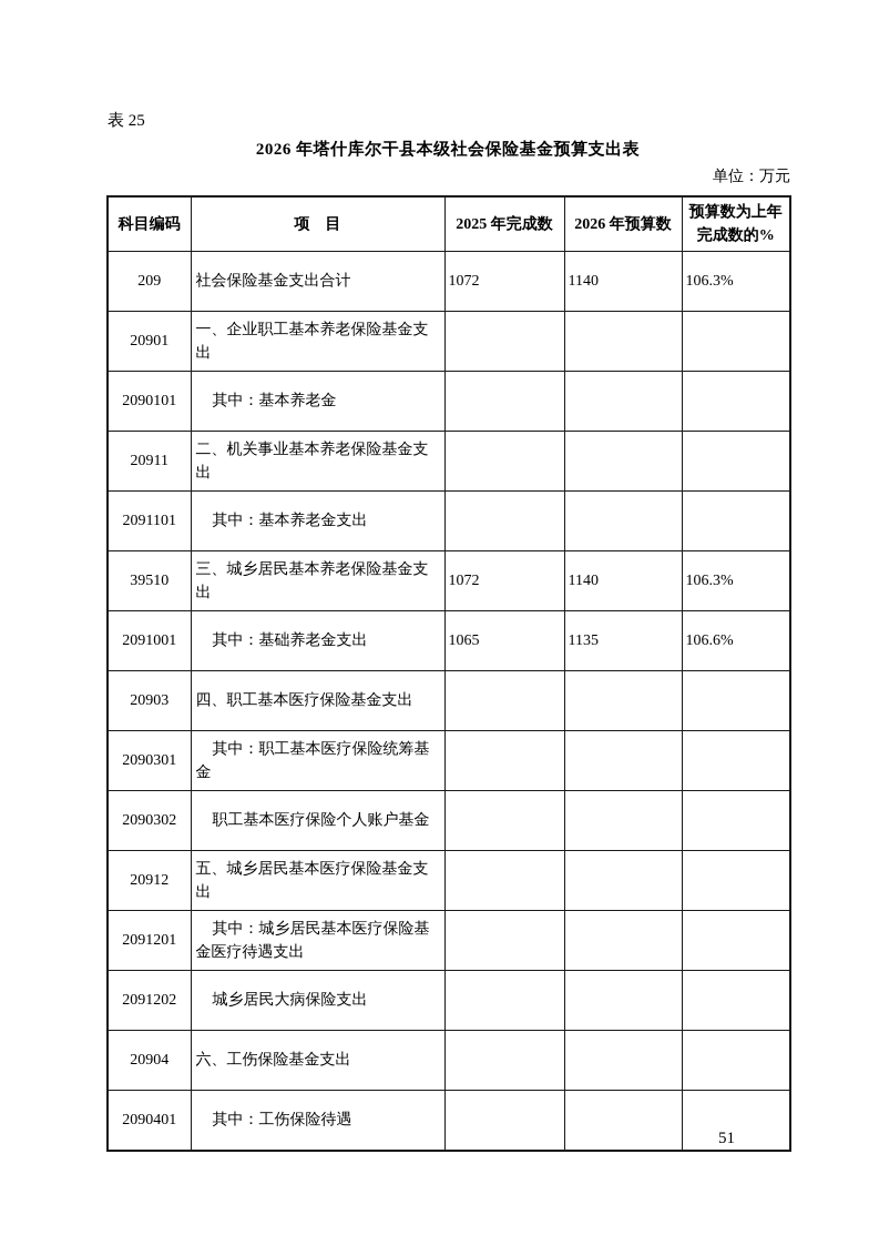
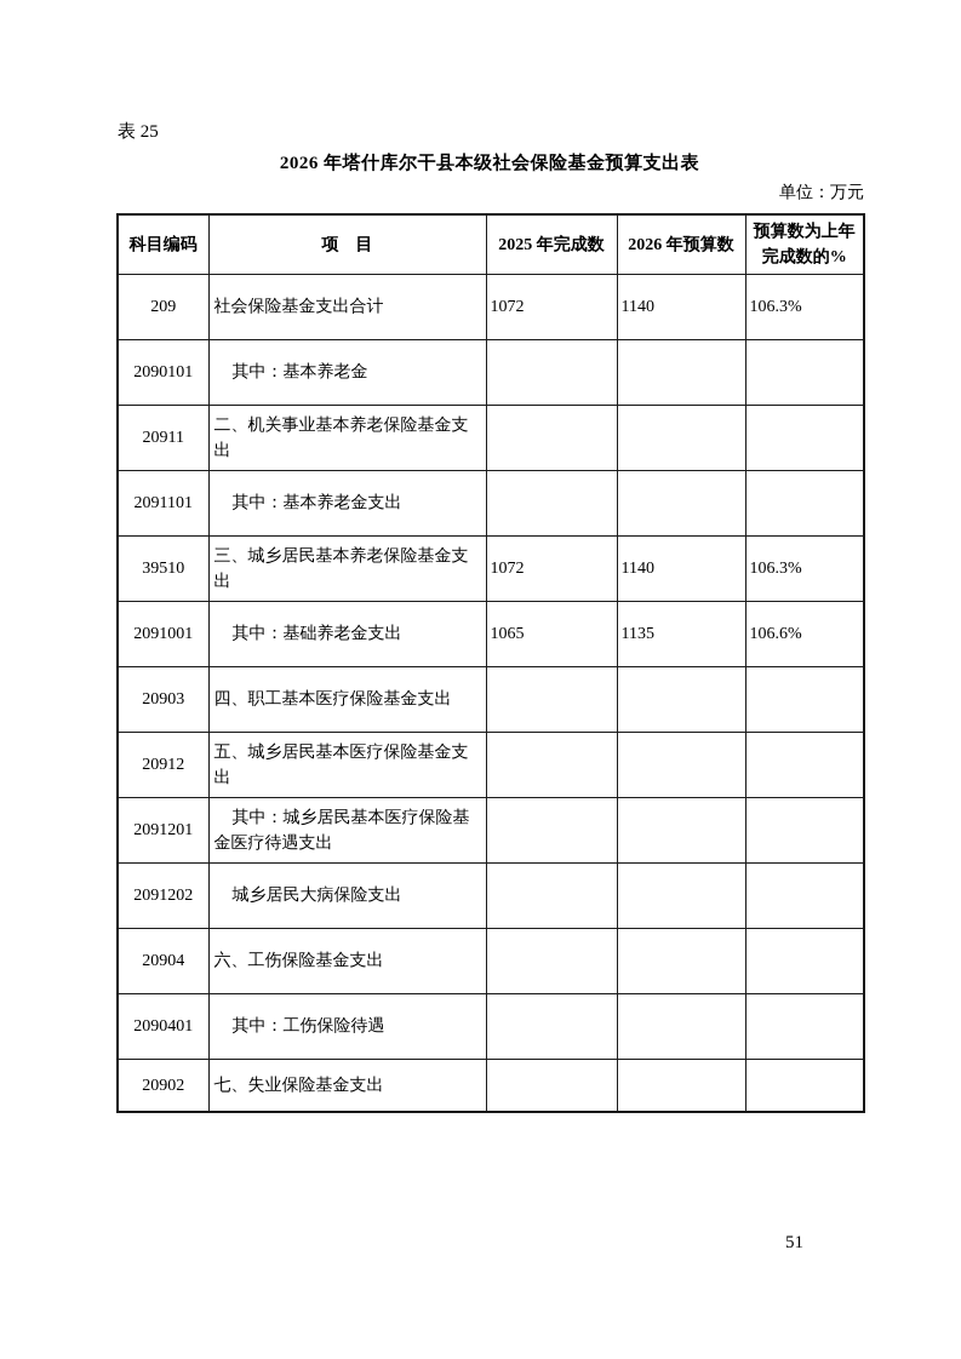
  表 25
  2026 年塔什库尔干县本级社会保险基金预算支出表
  单位：万元
  科目编码	项 目	2025 年完成数	2026 年预算数	预算数为上年完成数的%
  209	社会保险基金支出合计	1072	1140	106.3%
- 20901	一、企业职工基本养老保险基金支出
  2090101	其中：基本养老金
  20911	二、机关事业基本养老保险基金支出
  2091101	其中：基本养老金支出
  39510	三、城乡居民基本养老保险基金支出	1072	1140	106.3%
  2091001	其中：基础养老金支出	1065	1135	106.6%
  20903	四、职工基本医疗保险基金支出
- 2090301	其中：职工基本医疗保险统筹基金
- 2090302	职工基本医疗保险个人账户基金
  20912	五、城乡居民基本医疗保险基金支出
  2091201	其中：城乡居民基本医疗保险基金医疗待遇支出
  2091202	城乡居民大病保险支出
  20904	六、工伤保险基金支出
  2090401	其中：工伤保险待遇
+ 20902	七、失业保险基金支出
  51
